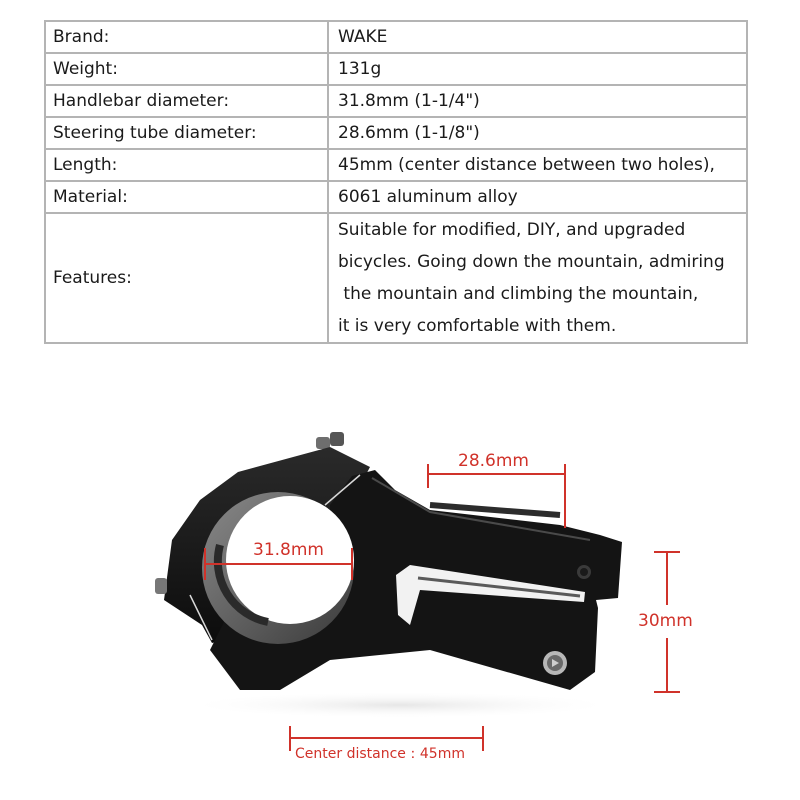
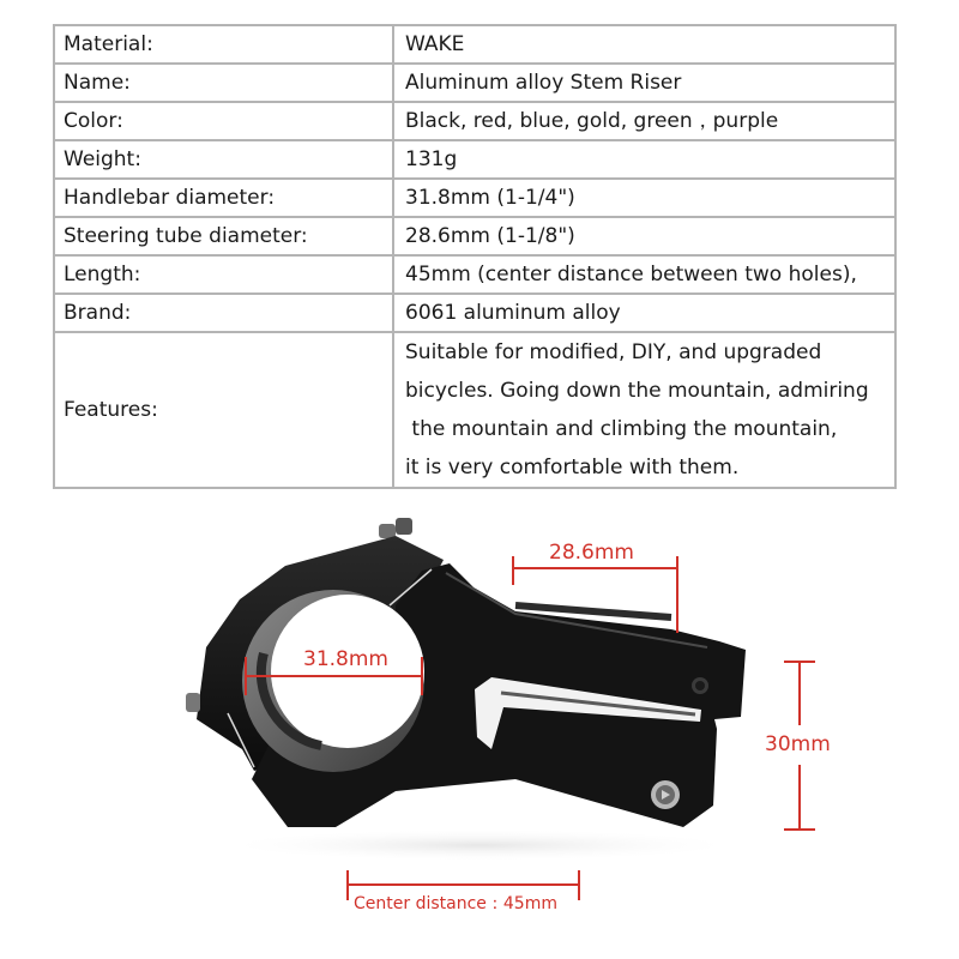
- Brand:	WAKE
+ Material:	WAKE
+ Name:	Aluminum alloy Stem Riser
+ Color:	Black, red, blue, gold, green，purple
  Weight:	131g
  Handlebar diameter:	31.8mm (1-1/4")
  Steering tube diameter:	28.6mm (1-1/8")
  Length:	45mm (center distance between two holes),
- Material:	6061 aluminum alloy
+ Brand:	6061 aluminum alloy
  Features:	Suitable for modified, DIY, and upgraded bicycles. Going down the mountain, admiring the mountain and climbing the mountain, it is very comfortable with them.
  31.8mm
  28.6mm
  30mm
  Center distance：45mm
